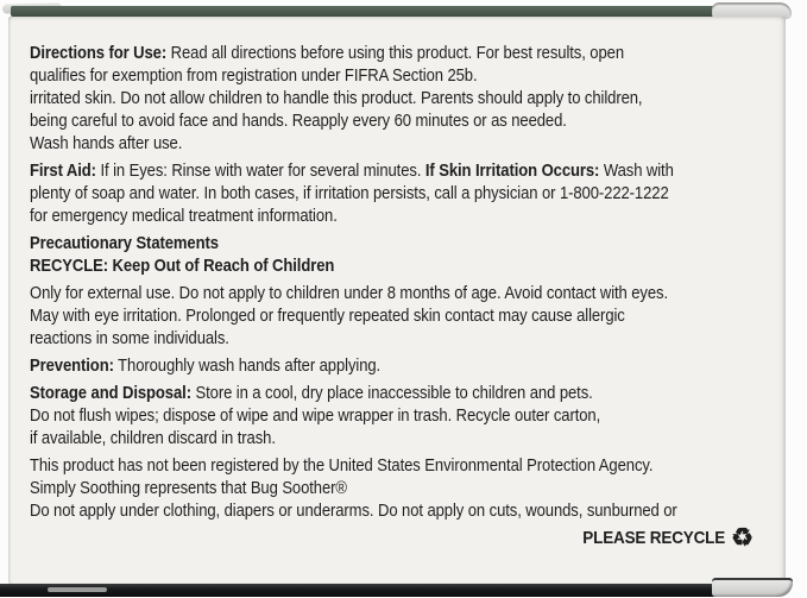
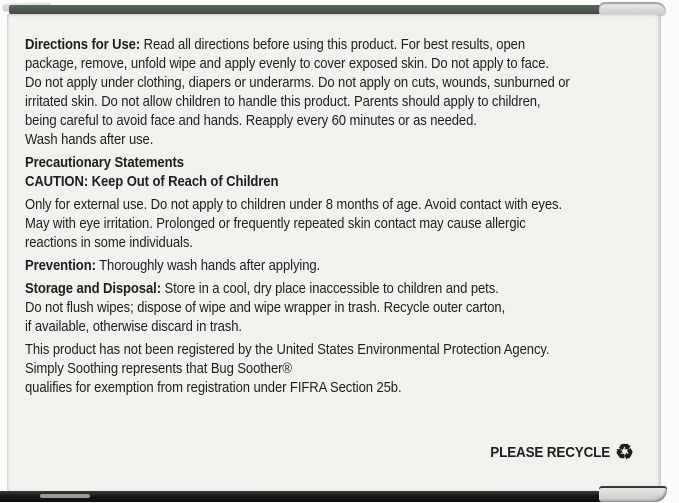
  Directions for Use: Read all directions before using this product. For best results, open
+ package, remove, unfold wipe and apply evenly to cover exposed skin. Do not apply to face.
- qualifies for exemption from registration under FIFRA Section 25b.
+ Do not apply under clothing, diapers or underarms. Do not apply on cuts, wounds, sunburned or
  irritated skin. Do not allow children to handle this product. Parents should apply to children,
  being careful to avoid face and hands. Reapply every 60 minutes or as needed.
  Wash hands after use.
- First Aid: If in Eyes: Rinse with water for several minutes. If Skin Irritation Occurs: Wash with
- plenty of soap and water. In both cases, if irritation persists, call a physician or 1-800-222-1222
- for emergency medical treatment information.
  Precautionary Statements
- RECYCLE: Keep Out of Reach of Children
+ CAUTION: Keep Out of Reach of Children
  Only for external use. Do not apply to children under 8 months of age. Avoid contact with eyes.
  May with eye irritation. Prolonged or frequently repeated skin contact may cause allergic
  reactions in some individuals.
  Prevention: Thoroughly wash hands after applying.
  Storage and Disposal: Store in a cool, dry place inaccessible to children and pets.
  Do not flush wipes; dispose of wipe and wipe wrapper in trash. Recycle outer carton,
- if available, children discard in trash.
+ if available, otherwise discard in trash.
  This product has not been registered by the United States Environmental Protection Agency.
  Simply Soothing represents that Bug Soother®
- Do not apply under clothing, diapers or underarms. Do not apply on cuts, wounds, sunburned or
+ qualifies for exemption from registration under FIFRA Section 25b.
  PLEASE RECYCLE
  ♻
